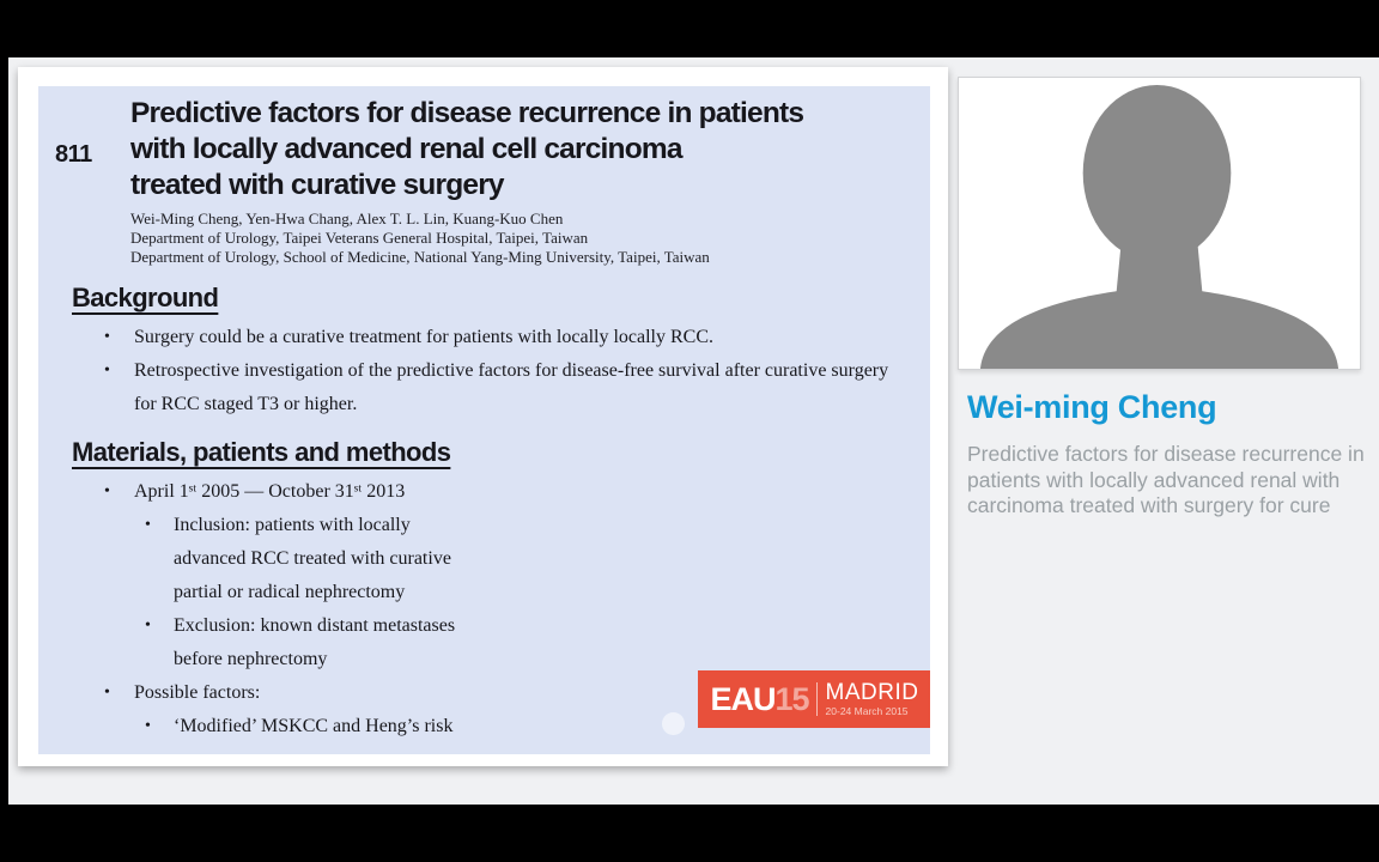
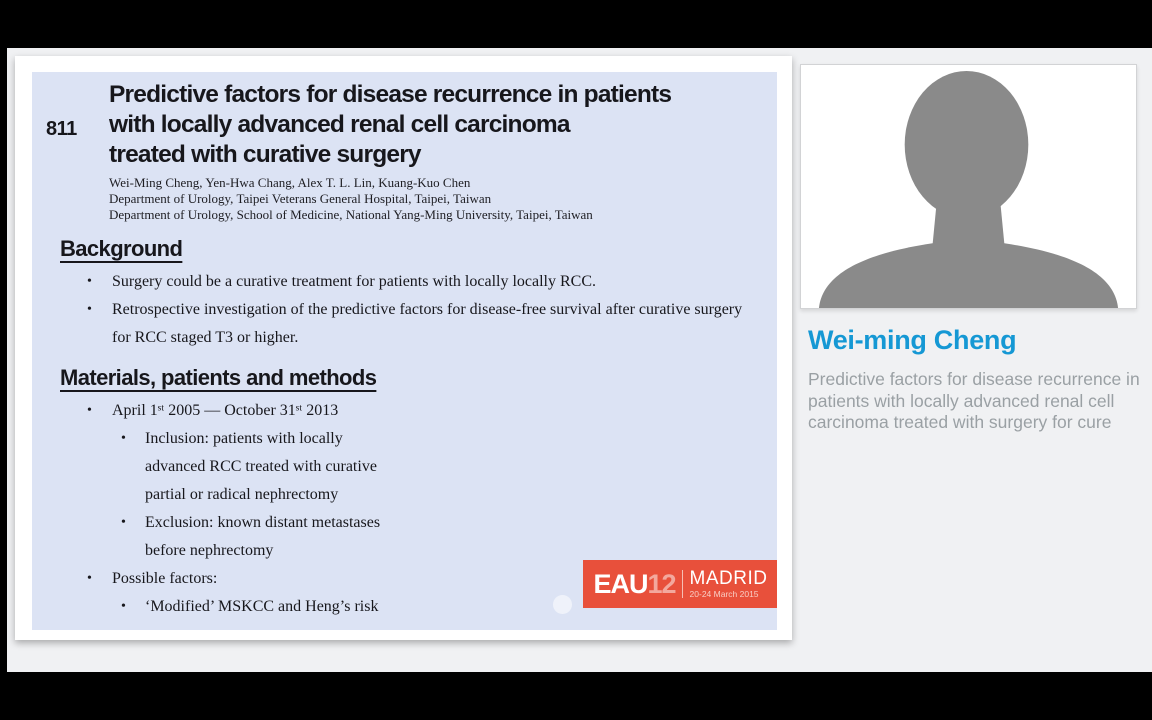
  811
  Predictive factors for disease recurrence in patients
  with locally advanced renal cell carcinoma
  treated with curative surgery
  Wei-Ming Cheng, Yen-Hwa Chang, Alex T. L. Lin, Kuang-Kuo Chen
  Department of Urology, Taipei Veterans General Hospital, Taipei, Taiwan
  Department of Urology, School of Medicine, National Yang-Ming University, Taipei, Taiwan
  Background
  Surgery could be a curative treatment for patients with locally locally RCC.
  Retrospective investigation of the predictive factors for disease-free survival after curative surgery for RCC staged T3 or higher.
  Materials, patients and methods
  April 1ˢᵗ 2005 — October 31ˢᵗ 2013
  Inclusion: patients with locally advanced RCC treated with curative partial or radical nephrectomy
  Exclusion: known distant metastases before nephrectomy
  Possible factors:
  ‘Modified’ MSKCC and Heng’s risk
  EAU
- 15
+ 12
  MADRID
  20-24 March 2015
  Wei-ming Cheng
- Predictive factors for disease recurrence in patients with locally advanced renal with carcinoma treated with surgery for cure
+ Predictive factors for disease recurrence in patients with locally advanced renal cell carcinoma treated with surgery for cure
